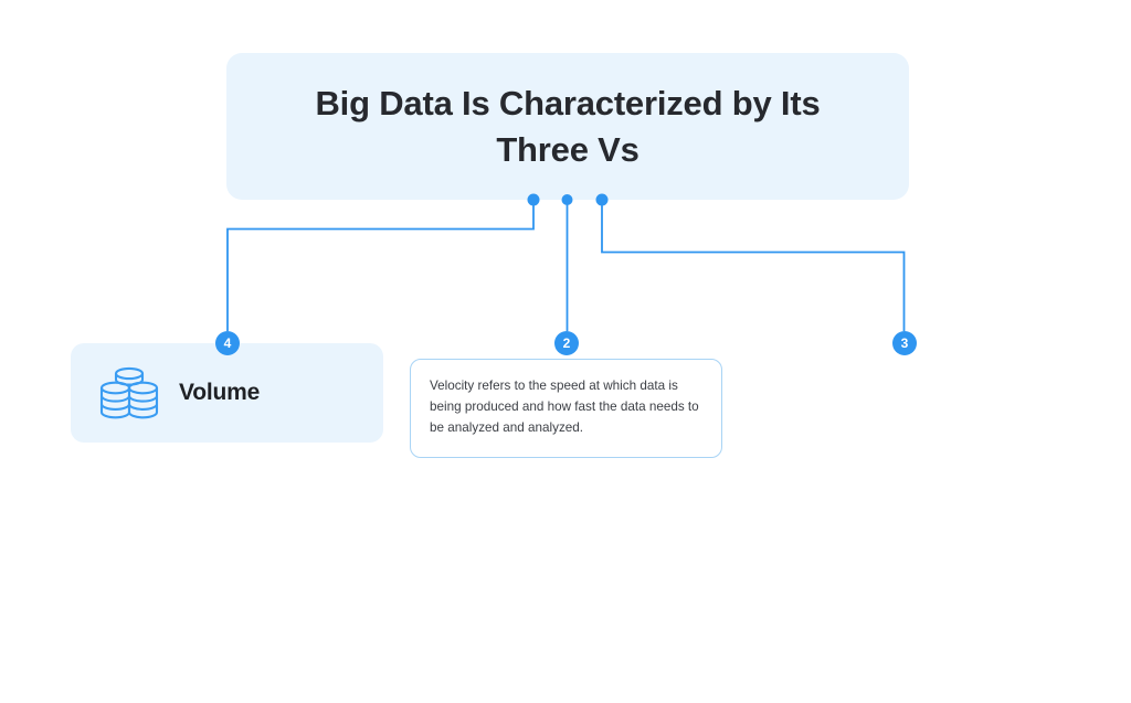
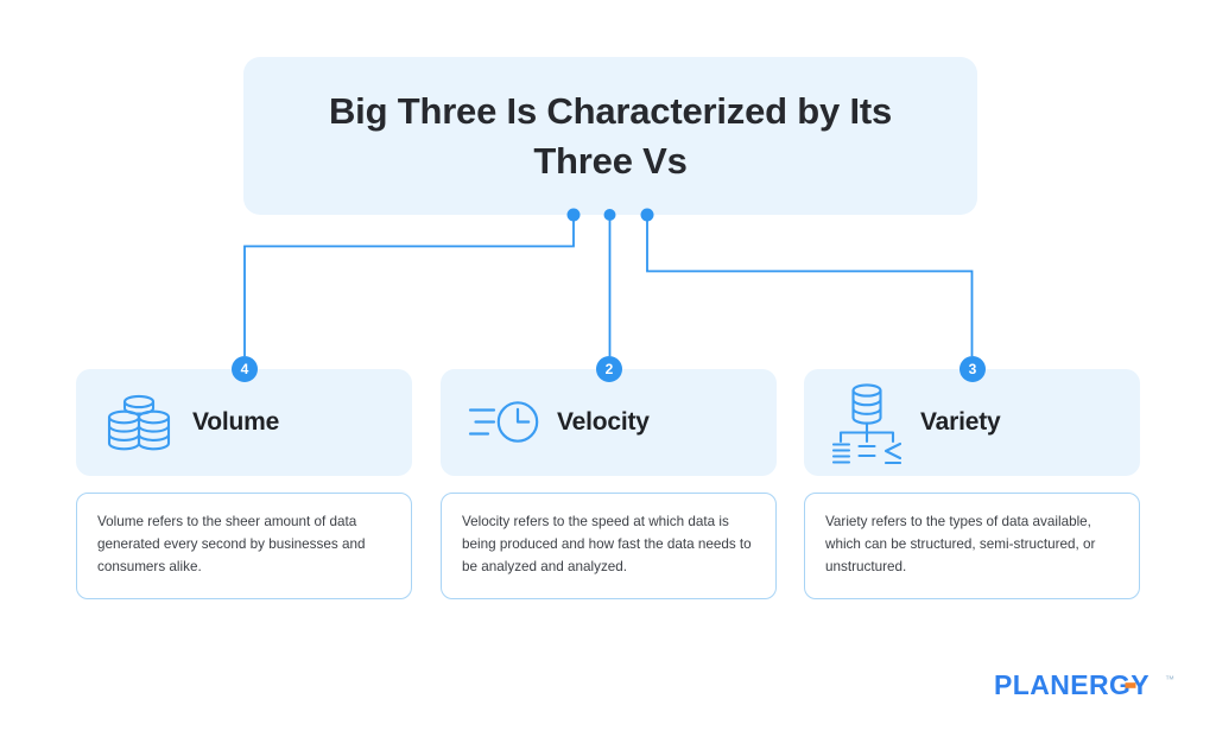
- Big Data Is Characterized by Its Three Vs
+ Big Three Is Characterized by Its Three Vs
  4
  2
  3
  Volume
+ Volume refers to the sheer amount of data generated every second by businesses and consumers alike.
+ Velocity
  Velocity refers to the speed at which data is being produced and how fast the data needs to be analyzed and analyzed.
+ Variety
+ Variety refers to the types of data available, which can be structured, semi-structured, or unstructured.
+ PLANERGY
+ ™
